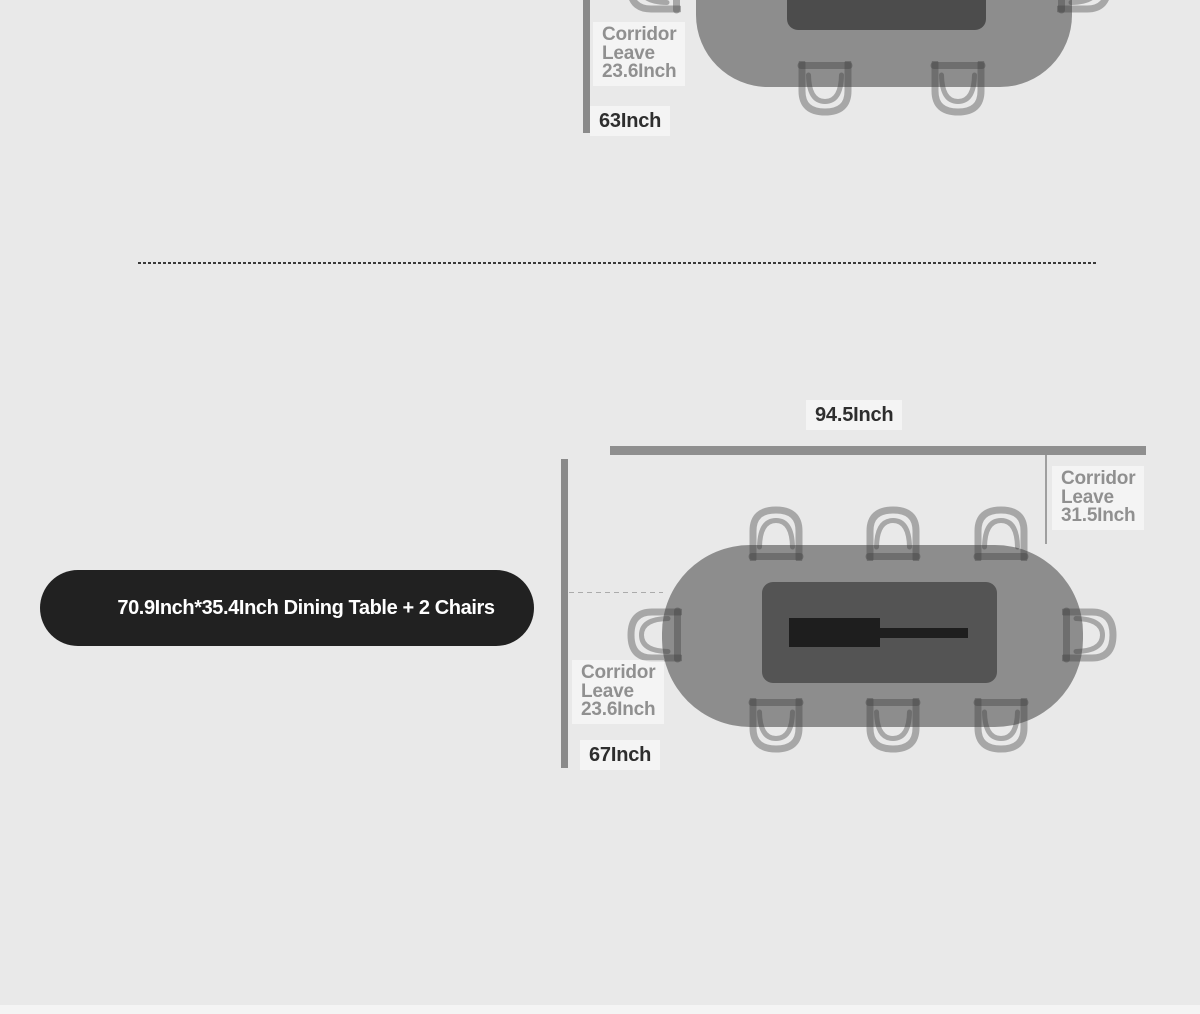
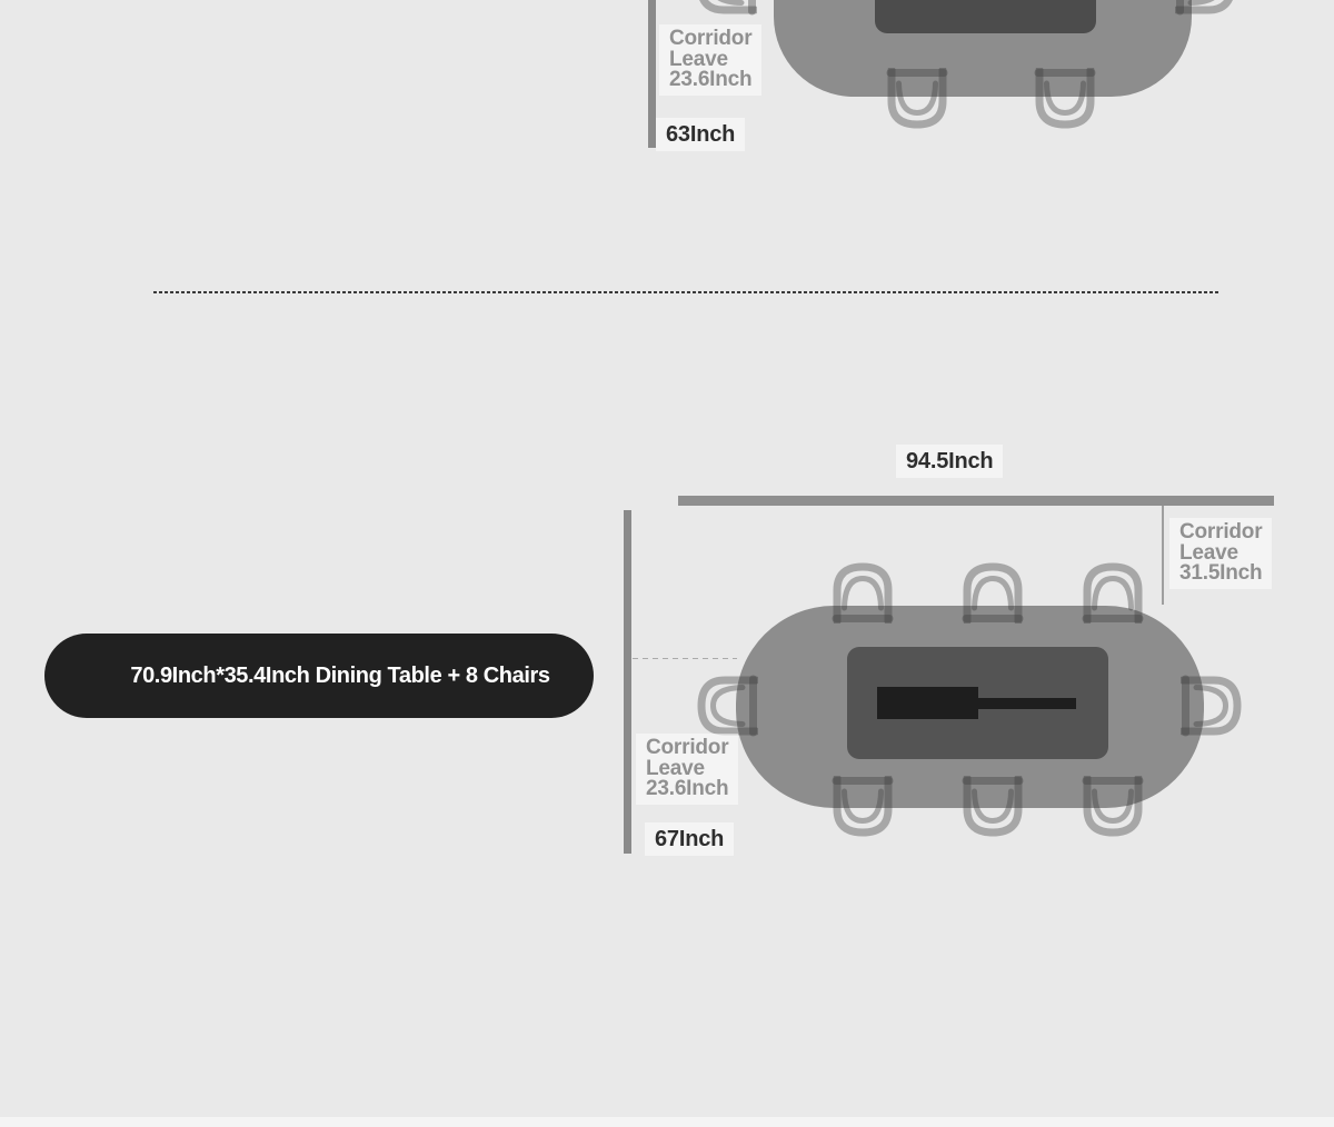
  Corridor
  Leave
  23.6Inch
  63Inch
  94.5Inch
  Corridor
  Leave
  31.5Inch
  Corridor
  Leave
  23.6Inch
  67Inch
- 70.9Inch*35.4Inch Dining Table + 2 Chairs
+ 70.9Inch*35.4Inch Dining Table + 8 Chairs
